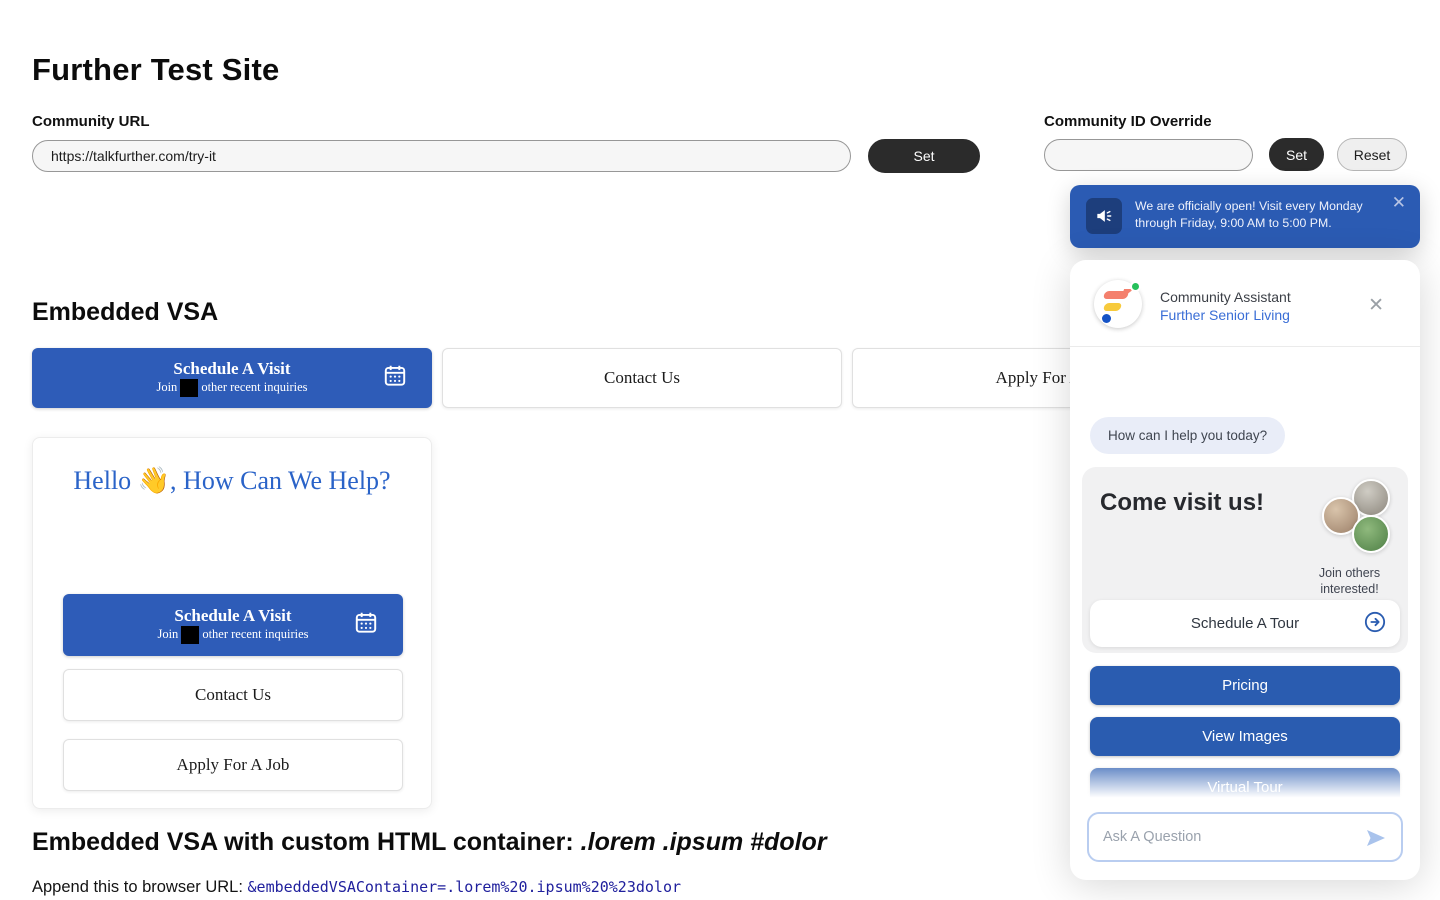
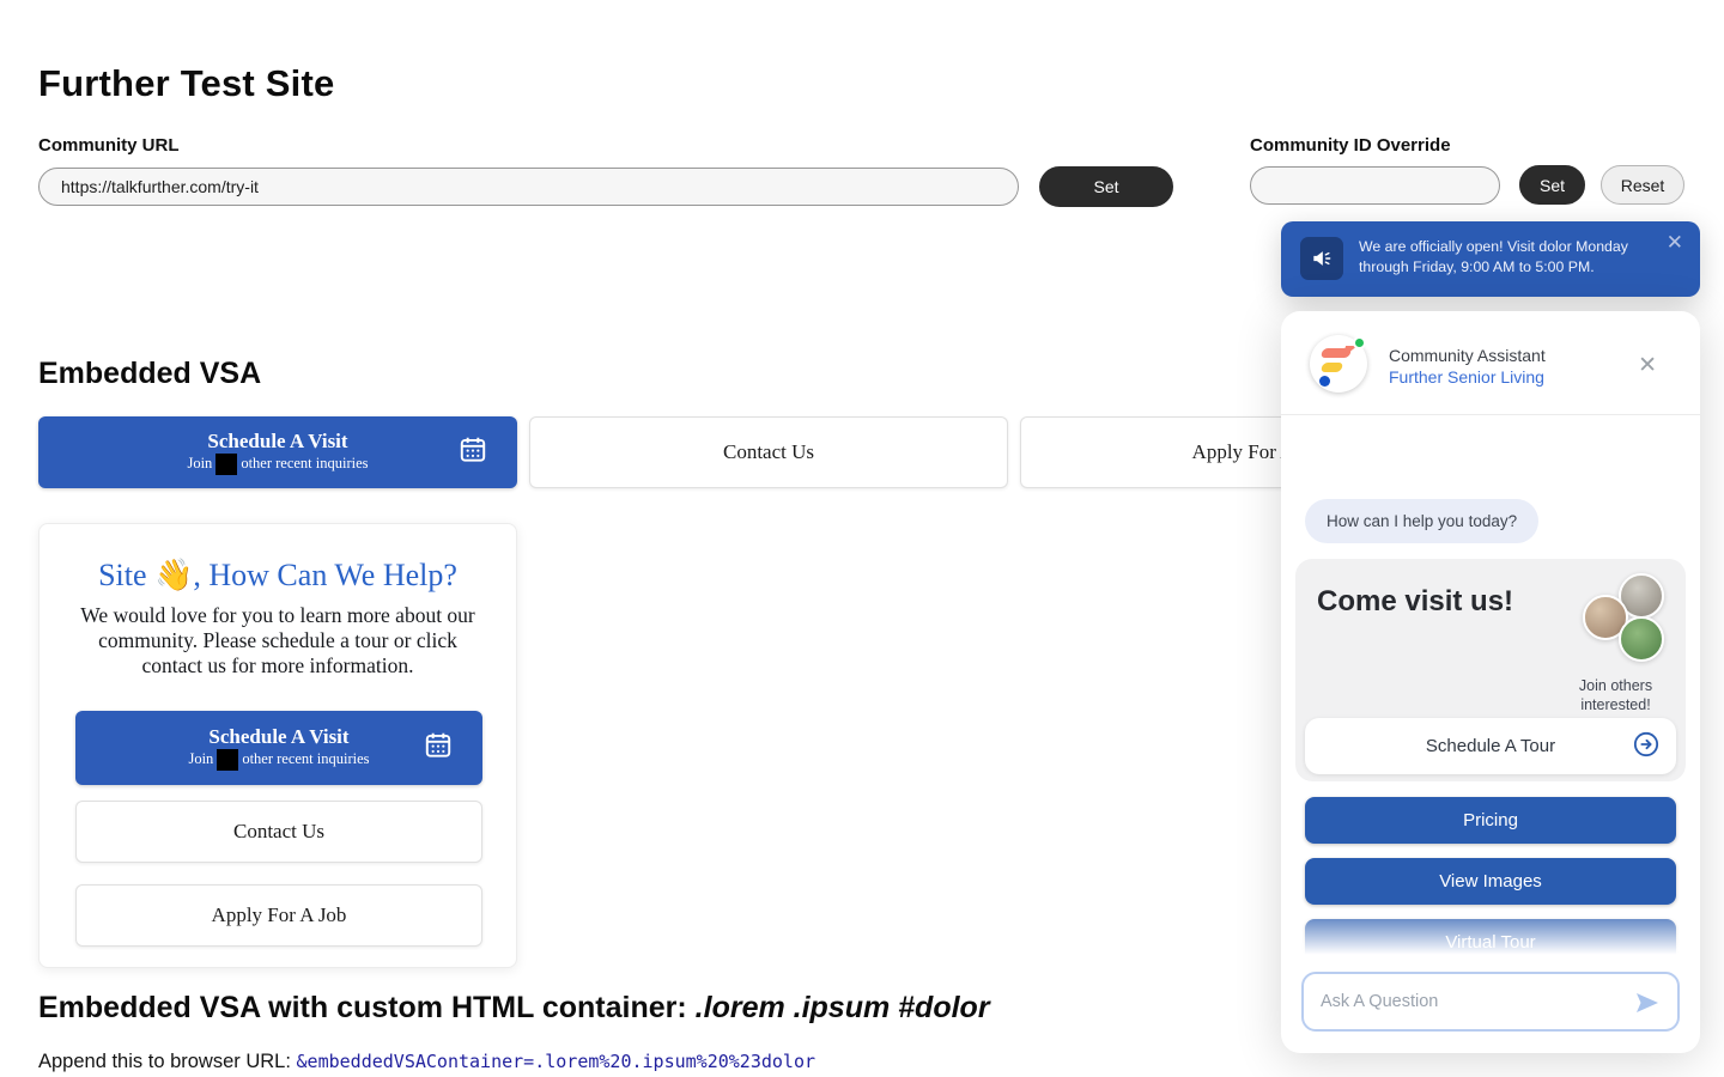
  Further Test Site
  Community URL
  https://talkfurther.com/try-it
  Set
  Community ID Override
  Set
  Reset
  Embedded VSA
  Schedule A Visit
  Join other recent inquiries
  Contact Us
- Hello 👋, How Can We Help?
+ Site 👋, How Can We Help?
+ We would love for you to learn more about our community. Please schedule a tour or click contact us for more information.
  Schedule A Visit
  Join other recent inquiries
  Contact Us
  Apply For A Job
  Embedded VSA with custom HTML container: .lorem .ipsum #dolor
  Append this to browser URL: &embeddedVSAContainer=.lorem%20.ipsum%20%23dolor
- We are officially open! Visit every Monday through Friday, 9:00 AM to 5:00 PM.
+ We are officially open! Visit dolor Monday through Friday, 9:00 AM to 5:00 PM.
  ✕
  Community Assistant
  Further Senior Living
  ✕
  How can I help you today?
  Come visit us!
  Join others interested!
  Schedule A Tour
  Pricing
  View Images
  Ask A Question
